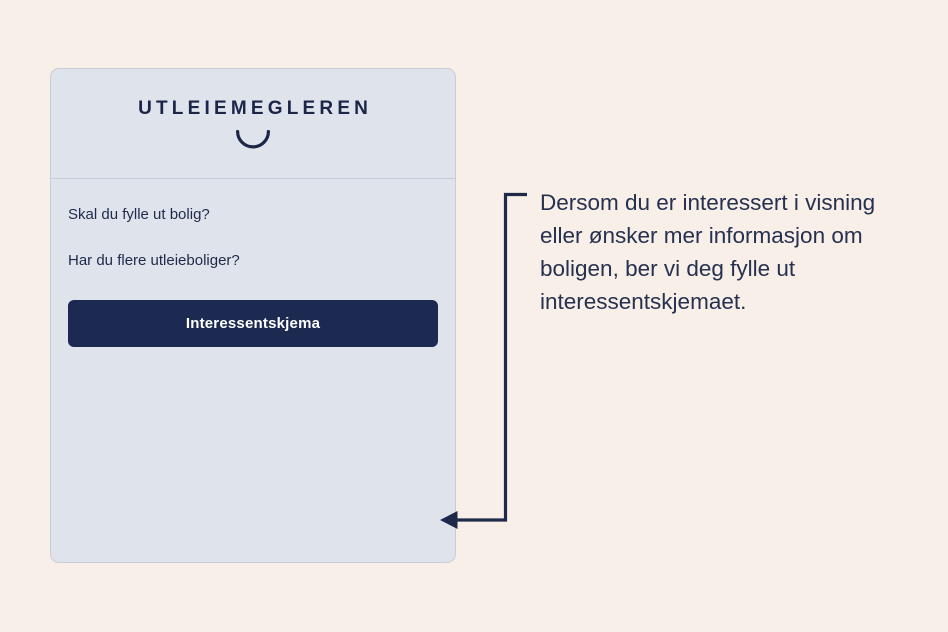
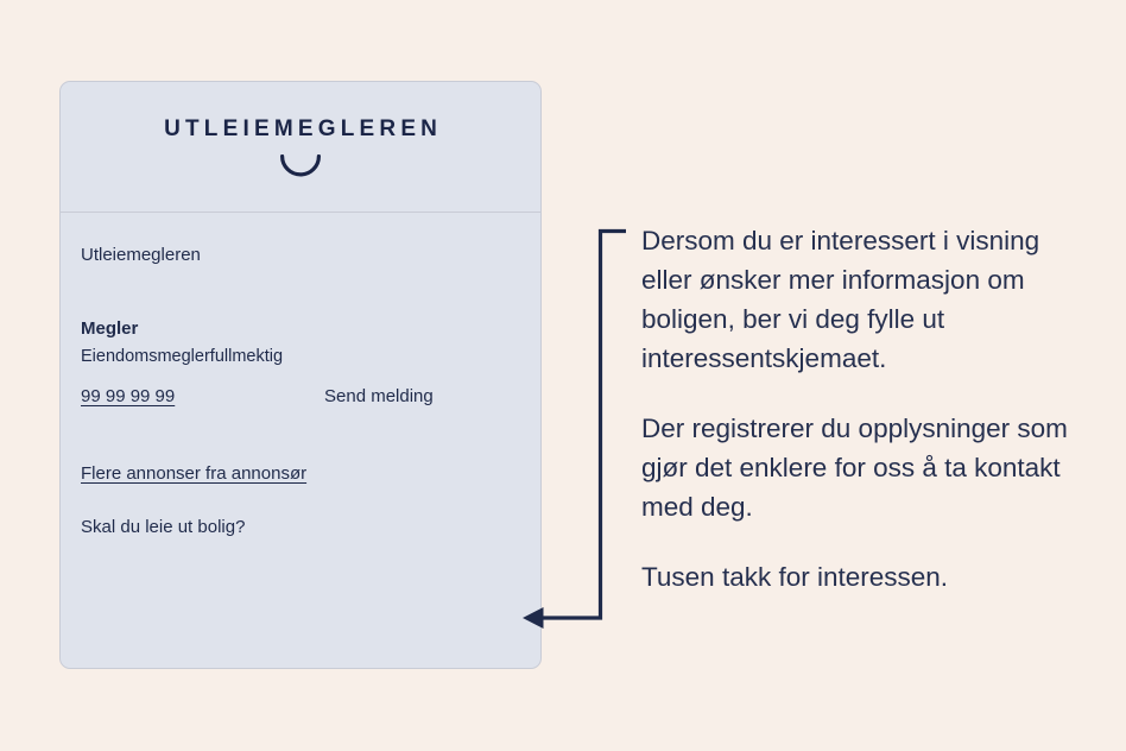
  UTLEIEMEGLEREN
+ Utleiemegleren
+ Megler
+ Eiendomsmeglerfullmektig
+ 99 99 99 99
+ Send melding
+ Flere annonser fra annonsør
- Skal du fylle ut bolig?
+ Skal du leie ut bolig?
- Har du flere utleieboliger?
- Interessentskjema
  Dersom du er interessert i visning eller ønsker mer informasjon om boligen, ber vi deg fylle ut interessentskjemaet.
+ Der registrerer du opplysninger som gjør det enklere for oss å ta kontakt med deg.
+ Tusen takk for interessen.
